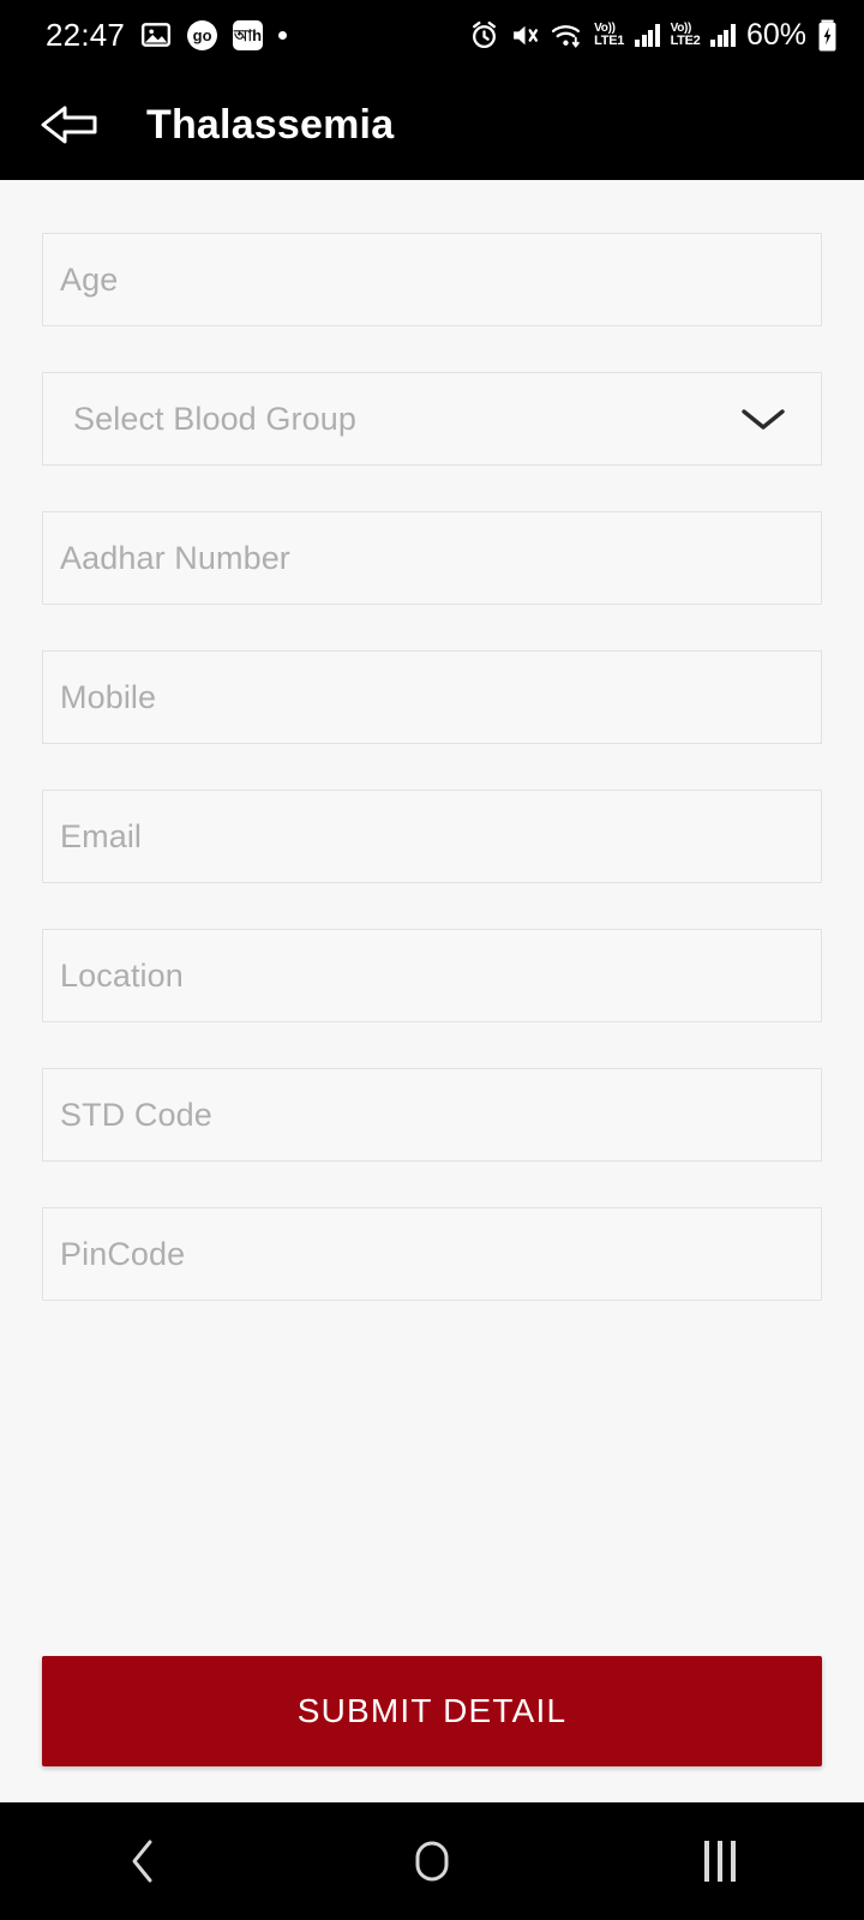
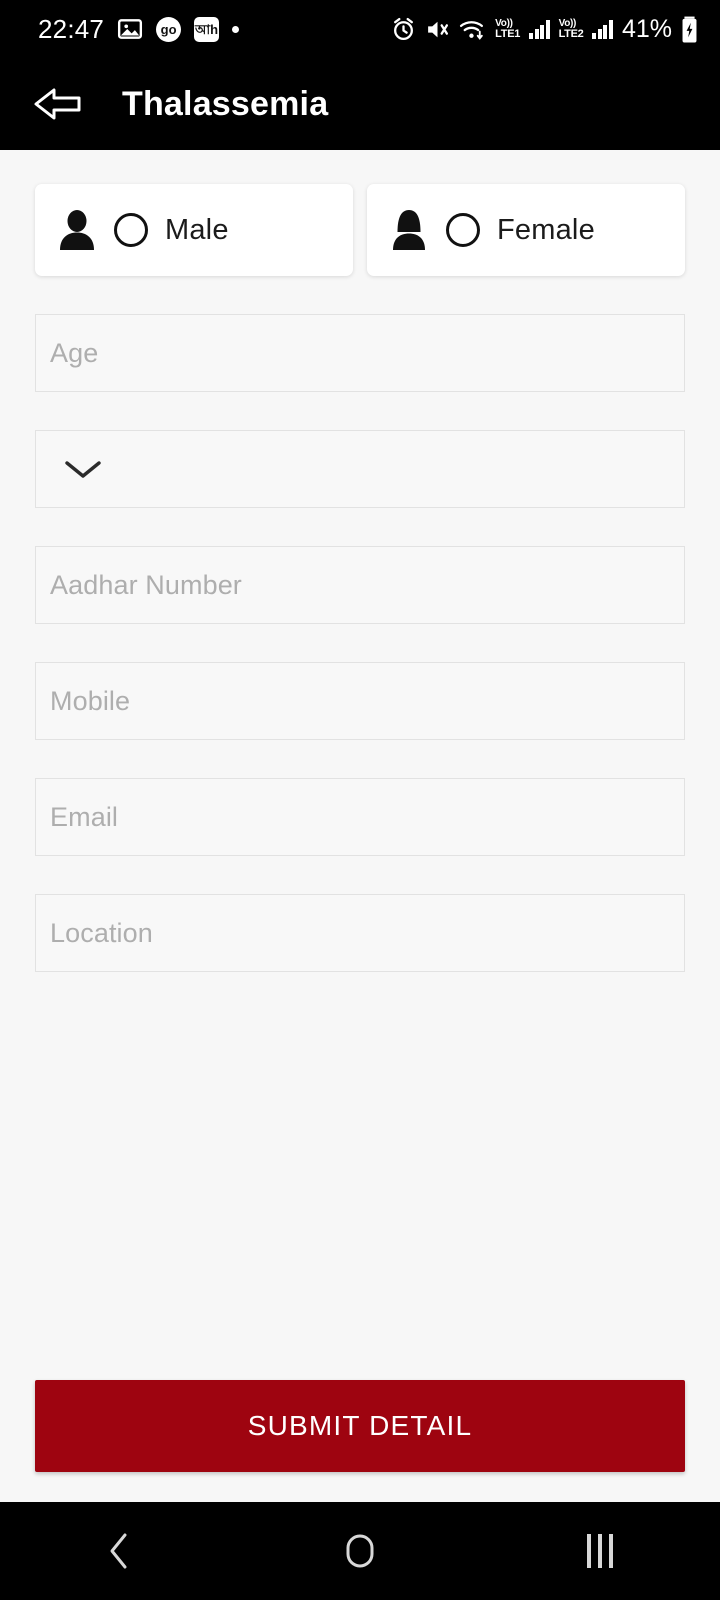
  22:47
  go
  আh
  Vo))
  LTE1
  Vo))
  LTE2
- 60%
+ 41%
  Thalassemia
+ Male
+ Female
  Age
- Select Blood Group
  Aadhar Number
  Mobile
  Email
  Location
- STD Code
- PinCode
  SUBMIT DETAIL
